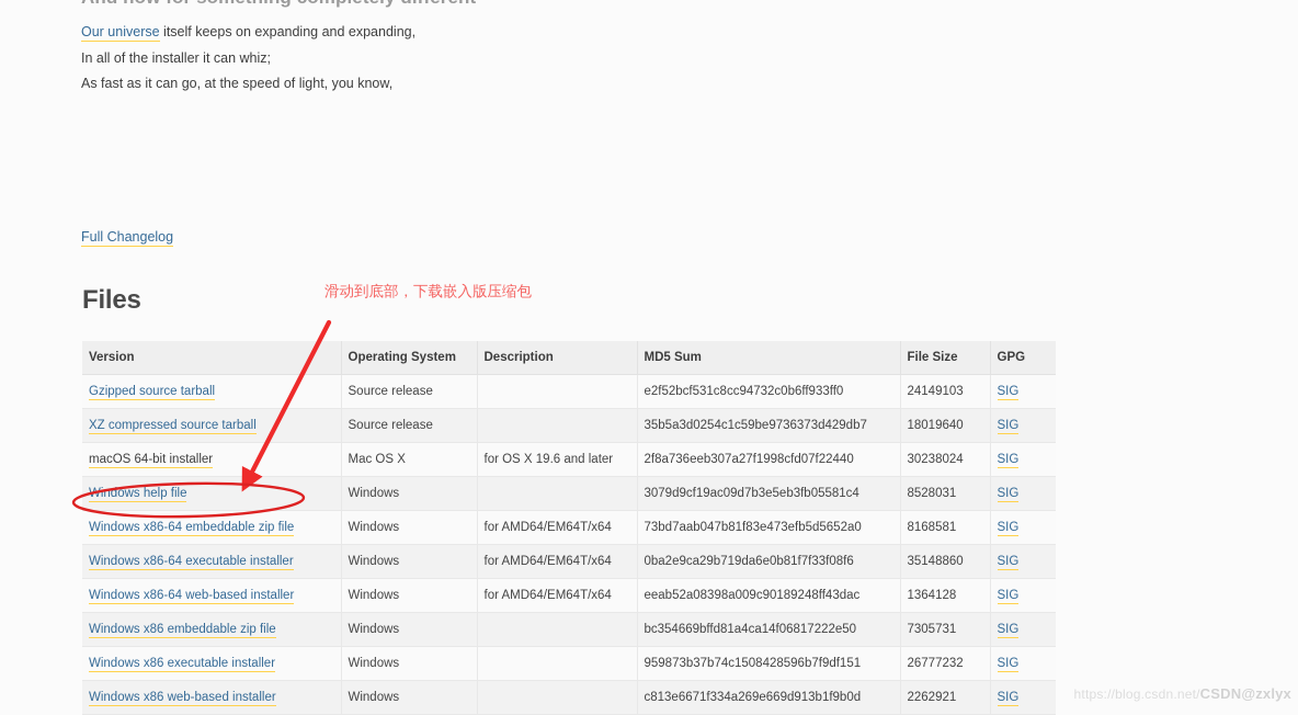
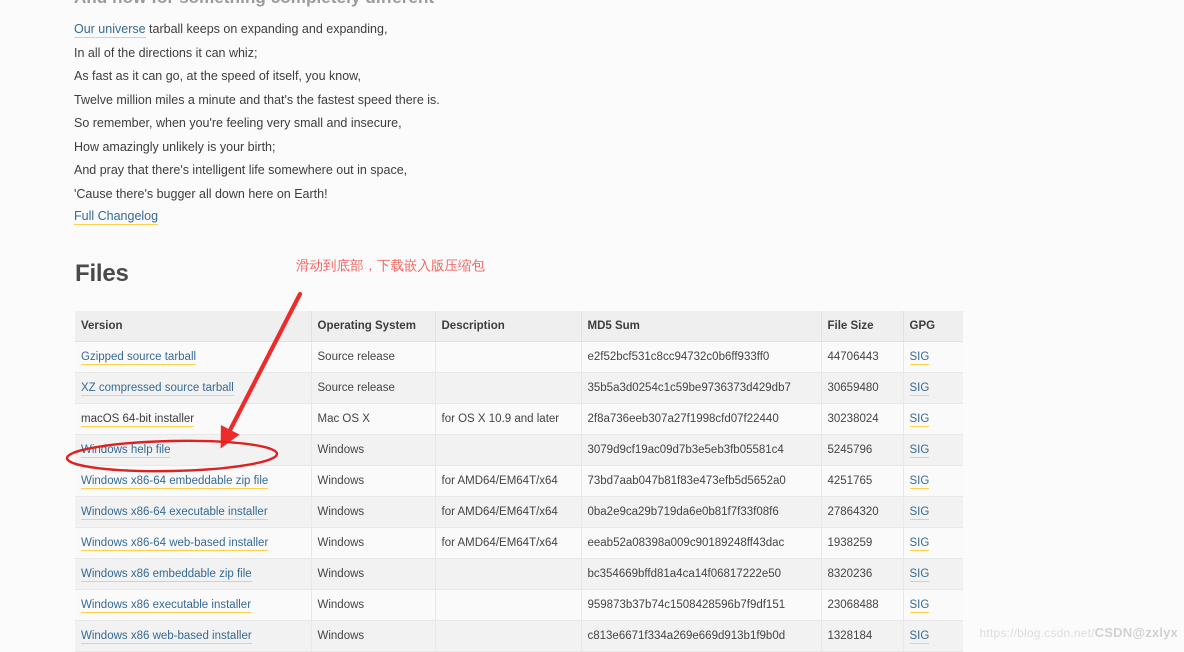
- Our universe itself keeps on expanding and expanding,
+ Our universe tarball keeps on expanding and expanding,
- In all of the installer it can whiz;
+ In all of the directions it can whiz;
- As fast as it can go, at the speed of light, you know,
+ As fast as it can go, at the speed of itself, you know,
+ Twelve million miles a minute and that's the fastest speed there is.
+ So remember, when you're feeling very small and insecure,
+ How amazingly unlikely is your birth;
+ And pray that there's intelligent life somewhere out in space,
+ 'Cause there's bugger all down here on Earth!
  Full Changelog
  Files
  滑动到底部，下载嵌入版压缩包
  Version	Operating System	Description	MD5 Sum	File Size	GPG
- Gzipped source tarball	Source release		e2f52bcf531c8cc94732c0b6ff933ff0	24149103	SIG
+ Gzipped source tarball	Source release		e2f52bcf531c8cc94732c0b6ff933ff0	44706443	SIG
- XZ compressed source tarball	Source release		35b5a3d0254c1c59be9736373d429db7	18019640	SIG
+ XZ compressed source tarball	Source release		35b5a3d0254c1c59be9736373d429db7	30659480	SIG
- macOS 64-bit installer	Mac OS X	for OS X 19.6 and later	2f8a736eeb307a27f1998cfd07f22440	30238024	SIG
+ macOS 64-bit installer	Mac OS X	for OS X 10.9 and later	2f8a736eeb307a27f1998cfd07f22440	30238024	SIG
- indows help file	Windows		3079d9cf19ac09d7b3e5eb3fb05581c4	8528031	SIG
+ indows help file	Windows		3079d9cf19ac09d7b3e5eb3fb05581c4	5245796	SIG
- Windows x86-64 embeddable zip file	Windows	for AMD64/EM64T/x64	73bd7aab047b81f83e473efb5d5652a0	8168581	SIG
+ Windows x86-64 embeddable zip file	Windows	for AMD64/EM64T/x64	73bd7aab047b81f83e473efb5d5652a0	4251765	SIG
- Windows x86-64 executable installer	Windows	for AMD64/EM64T/x64	0ba2e9ca29b719da6e0b81f7f33f08f6	35148860	SIG
+ Windows x86-64 executable installer	Windows	for AMD64/EM64T/x64	0ba2e9ca29b719da6e0b81f7f33f08f6	27864320	SIG
- Windows x86-64 web-based installer	Windows	for AMD64/EM64T/x64	eeab52a08398a009c90189248ff43dac	1364128	SIG
+ Windows x86-64 web-based installer	Windows	for AMD64/EM64T/x64	eeab52a08398a009c90189248ff43dac	1938259	SIG
- Windows x86 embeddable zip file	Windows		bc354669bffd81a4ca14f06817222e50	7305731	SIG
+ Windows x86 embeddable zip file	Windows		bc354669bffd81a4ca14f06817222e50	8320236	SIG
- Windows x86 executable installer	Windows		959873b37b74c1508428596b7f9df151	26777232	SIG
+ Windows x86 executable installer	Windows		959873b37b74c1508428596b7f9df151	23068488	SIG
- Windows x86 web-based installer	Windows		c813e6671f334a269e669d913b1f9b0d	2262921	SIG
+ Windows x86 web-based installer	Windows		c813e6671f334a269e669d913b1f9b0d	1328184	SIG
  https://blog.csdn.net/CSDN@zxlyx
